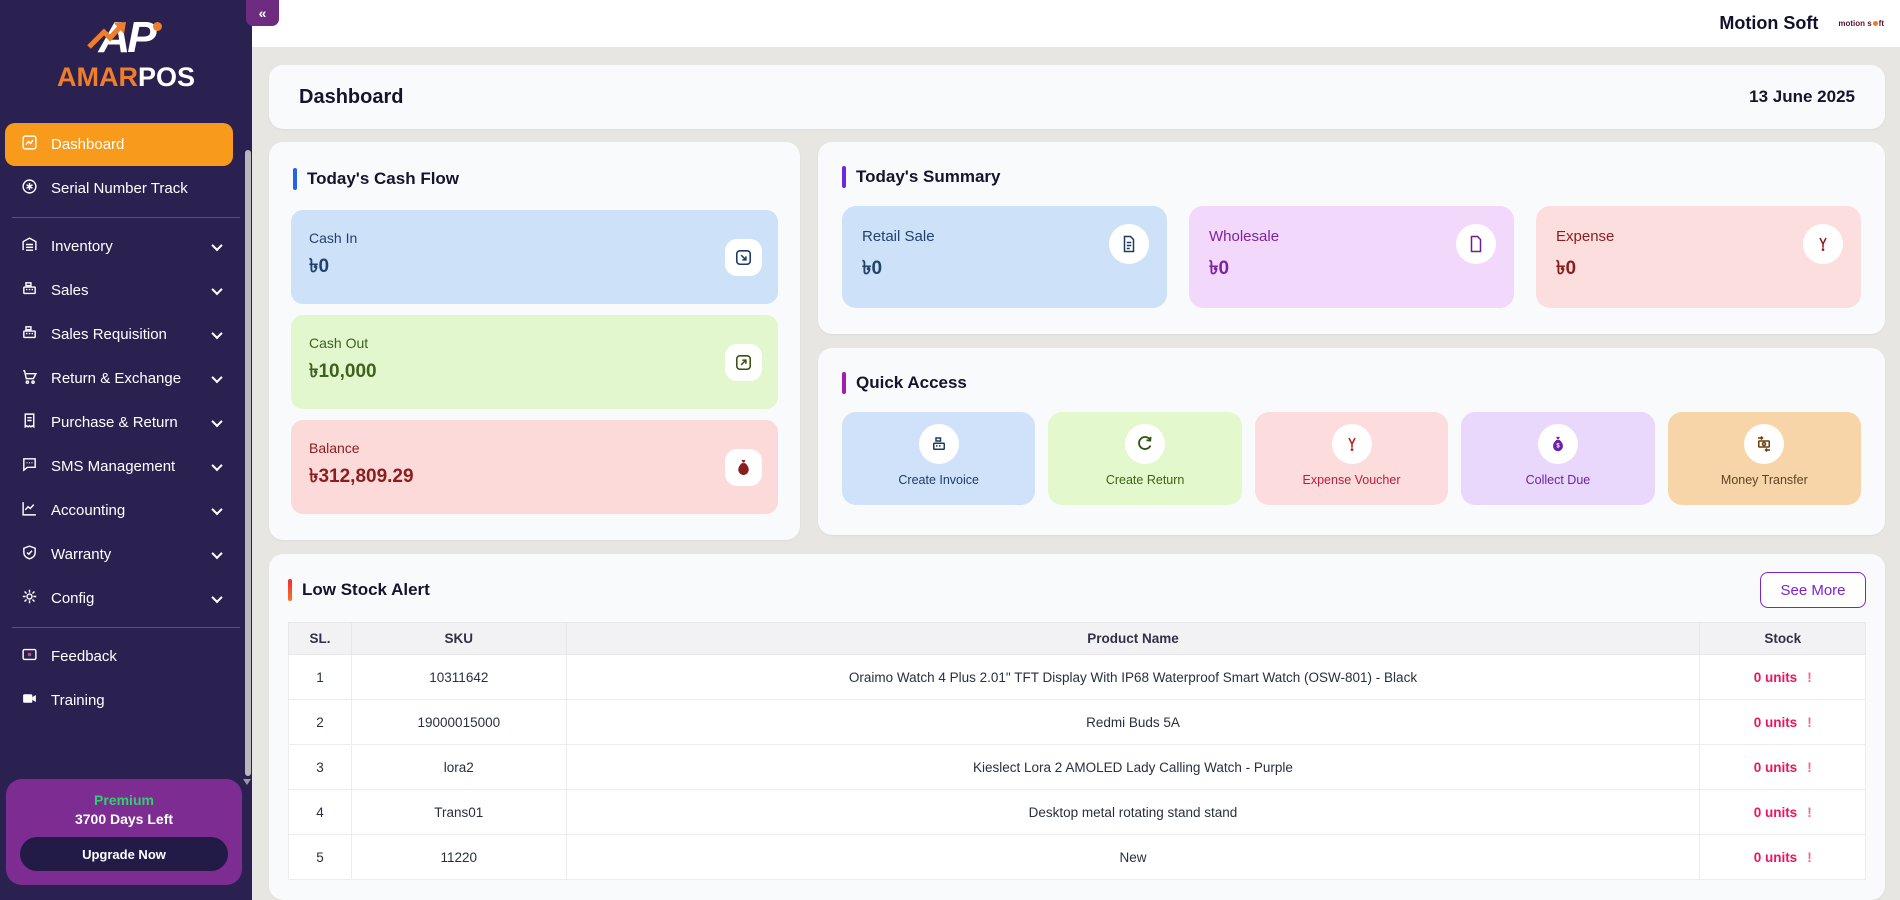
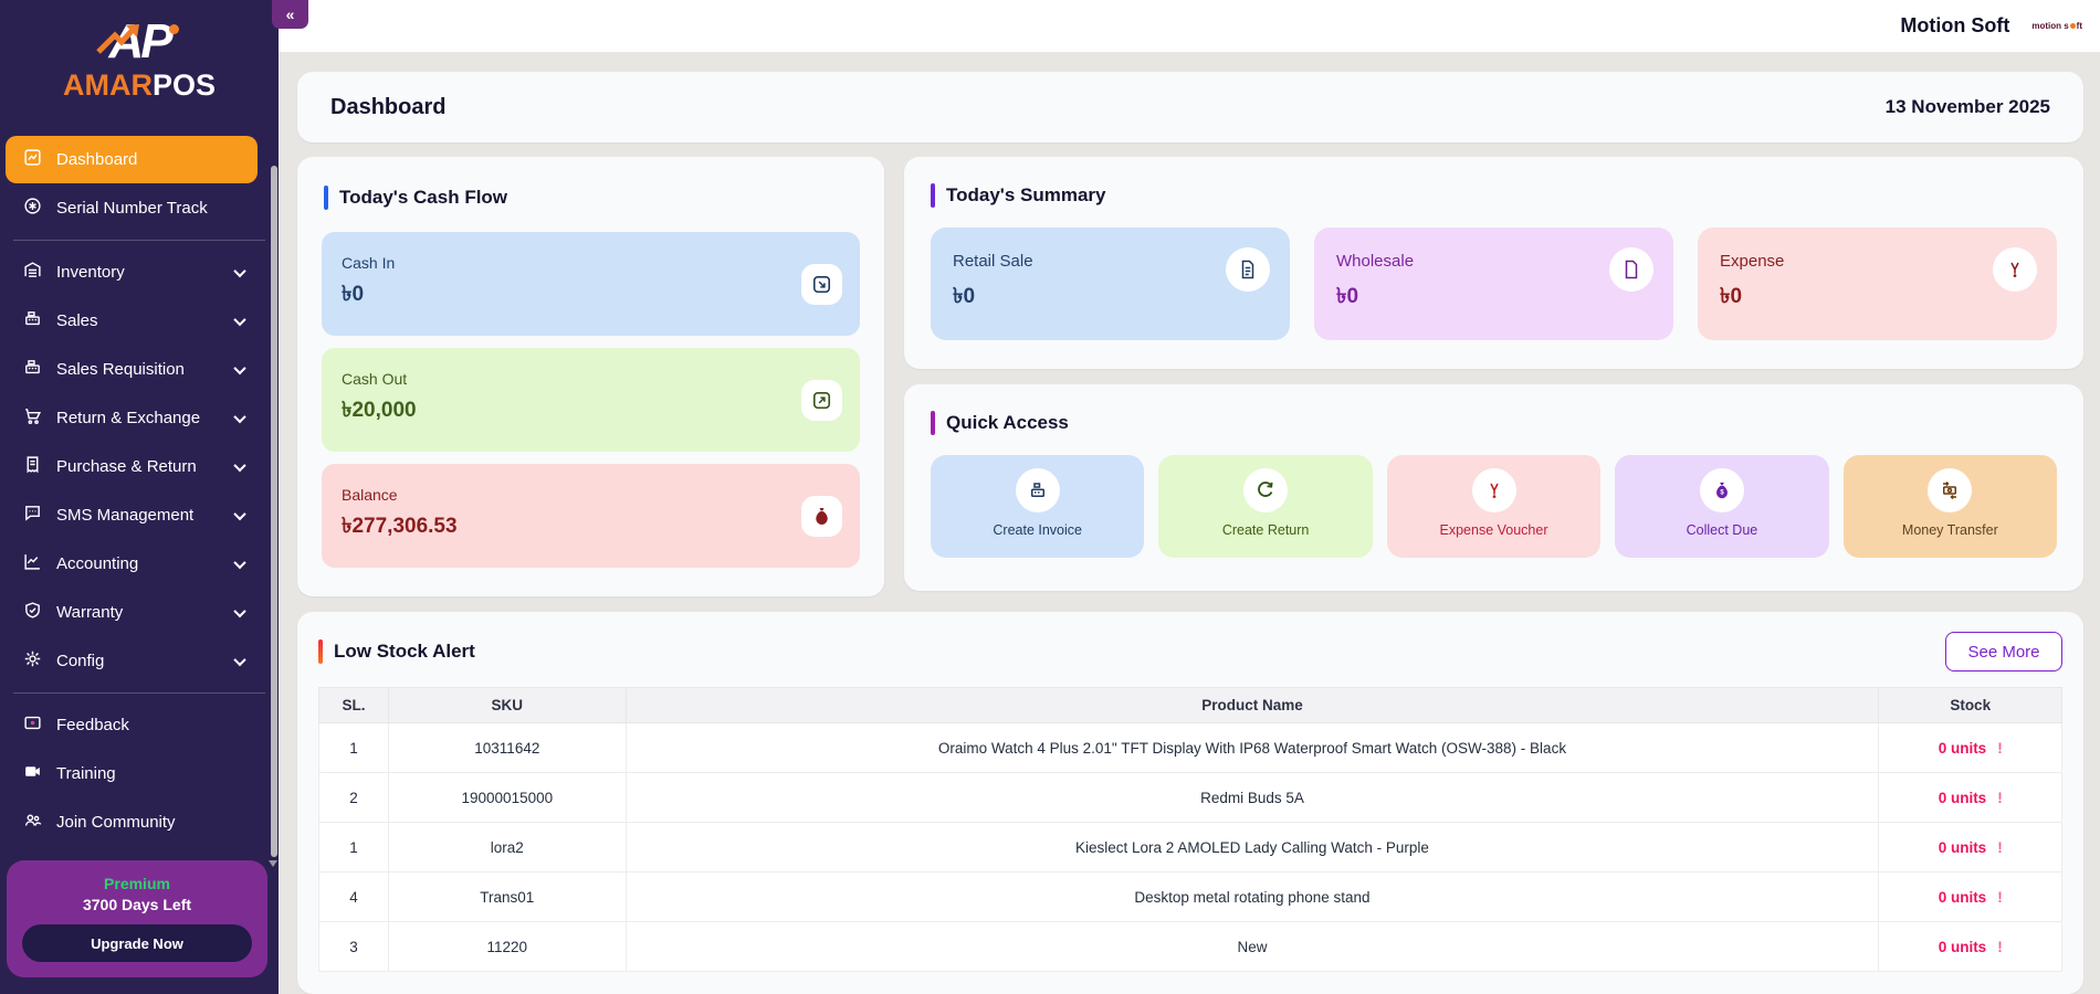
  AMARPOS
  Dashboard
  Serial Number Track
  Inventory
  Sales
  Sales Requisition
  Return & Exchange
  Purchase & Return
  SMS Management
  Accounting
  Warranty
  Config
  Feedback
  Training
+ Join Community
  Premium
  3700 Days Left
  Upgrade Now
  «
  Motion Soft
  motion s
  ft
  Dashboard
- 13 June 2025
+ 13 November 2025
  Today's Cash Flow
  Cash In
  ৳0
  Cash Out
- ৳10,000
+ ৳20,000
  Balance
- ৳312,809.29
+ ৳277,306.53
  Today's Summary
  Retail Sale
  ৳0
  Wholesale
  ৳0
  Expense
  ৳0
  Quick Access
  Create Invoice
  Create Return
  Expense Voucher
  Collect Due
  Money Transfer
  Low Stock Alert
  See More
  SL.	SKU	Product Name	Stock
- 1	10311642	Oraimo Watch 4 Plus 2.01" TFT Display With IP68 Waterproof Smart Watch (OSW-801) - Black	0 units !
+ 1	10311642	Oraimo Watch 4 Plus 2.01" TFT Display With IP68 Waterproof Smart Watch (OSW-388) - Black	0 units !
  2	19000015000	Redmi Buds 5A	0 units !
- 3	lora2	Kieslect Lora 2 AMOLED Lady Calling Watch - Purple	0 units !
+ 1	lora2	Kieslect Lora 2 AMOLED Lady Calling Watch - Purple	0 units !
- 4	Trans01	Desktop metal rotating stand stand	0 units !
+ 4	Trans01	Desktop metal rotating phone stand	0 units !
- 5	11220	New	0 units !
+ 3	11220	New	0 units !
